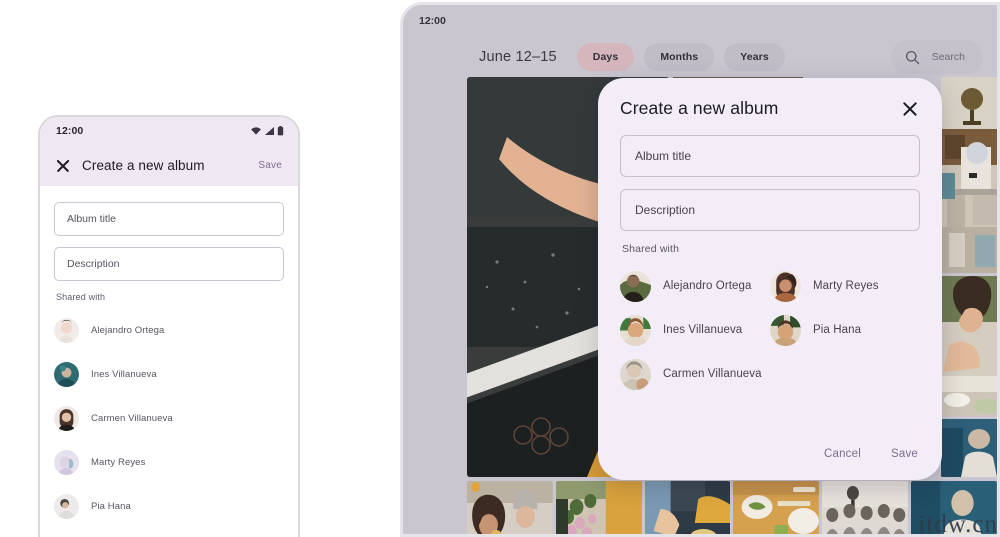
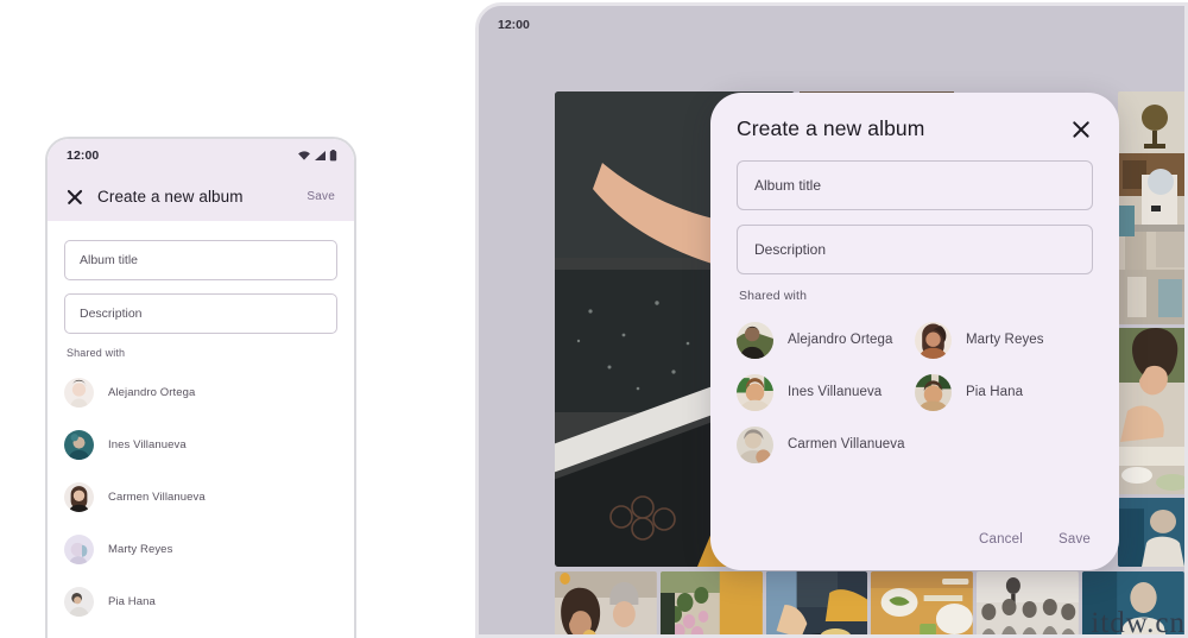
  12:00
  Create a new album
  Save
  Album title
  Description
  Shared with
  Alejandro Ortega
  Ines Villanueva
  Carmen Villanueva
  Marty Reyes
  Pia Hana
  12:00
- June 12–15
- Days
- Months
- Years
- Search
  Create a new album
  Album title
  Description
  Shared with
  Alejandro Ortega
  Marty Reyes
  Ines Villanueva
  Pia Hana
  Carmen Villanueva
  Cancel
  Save
  itdw.cn
